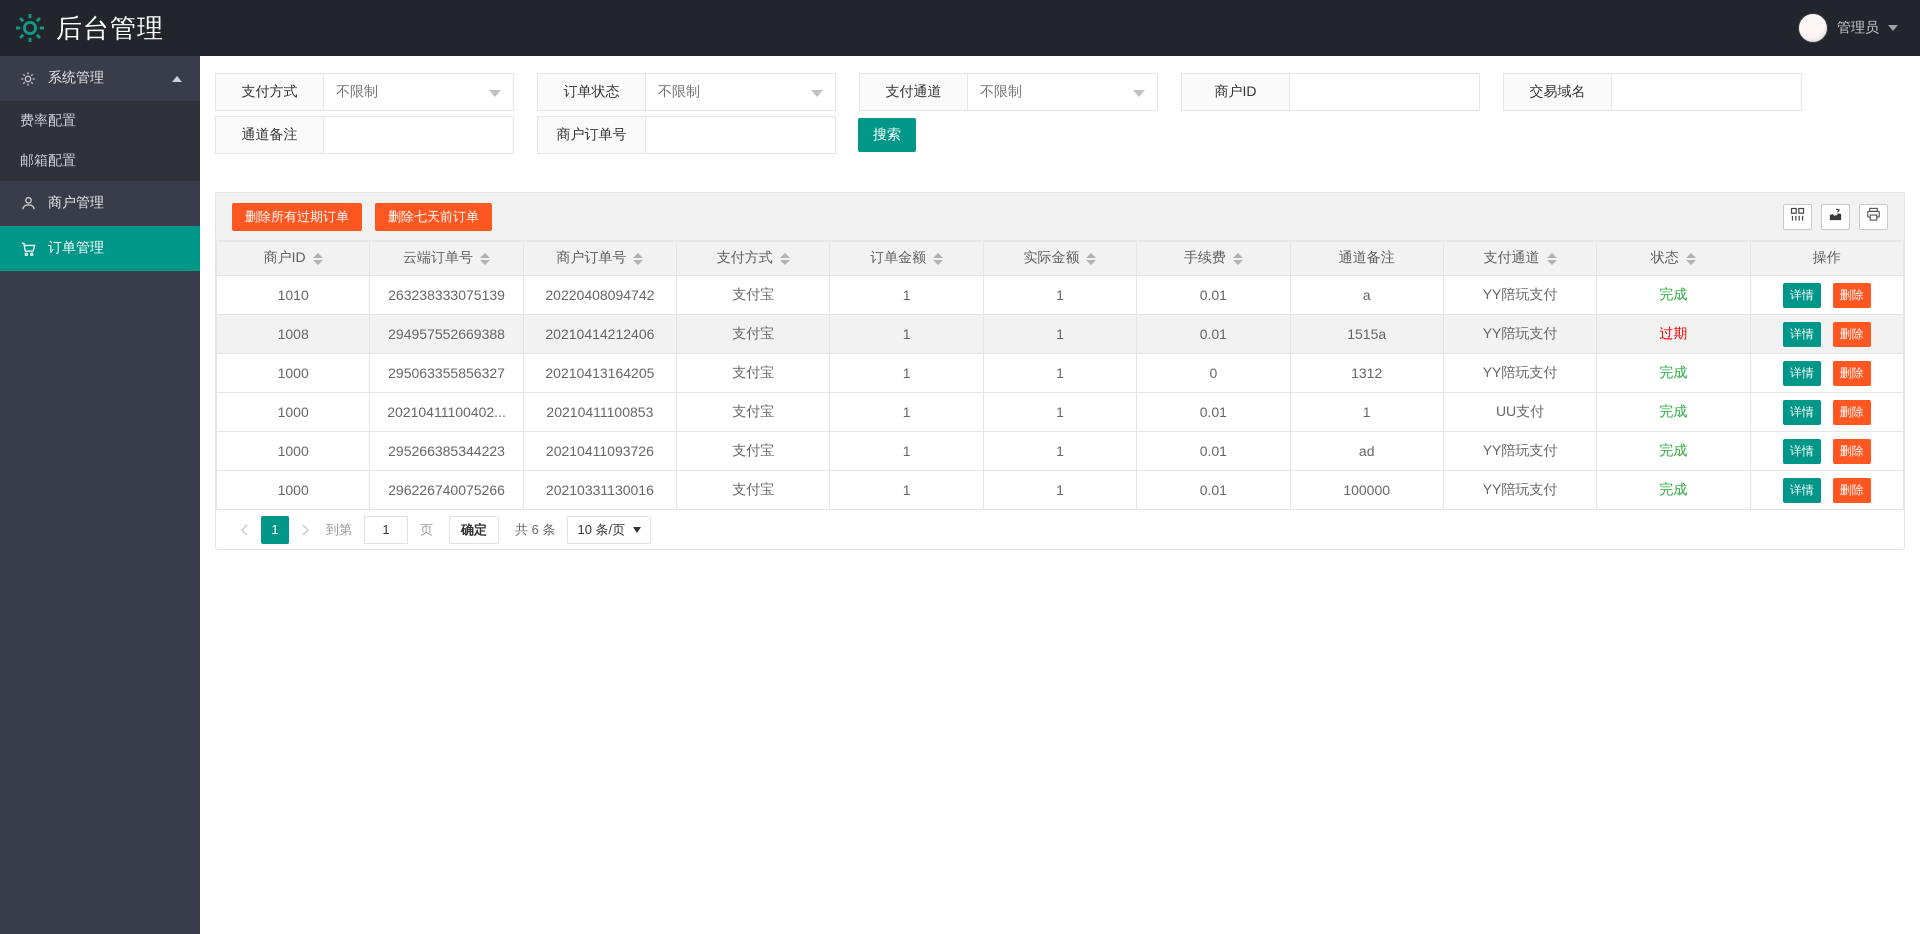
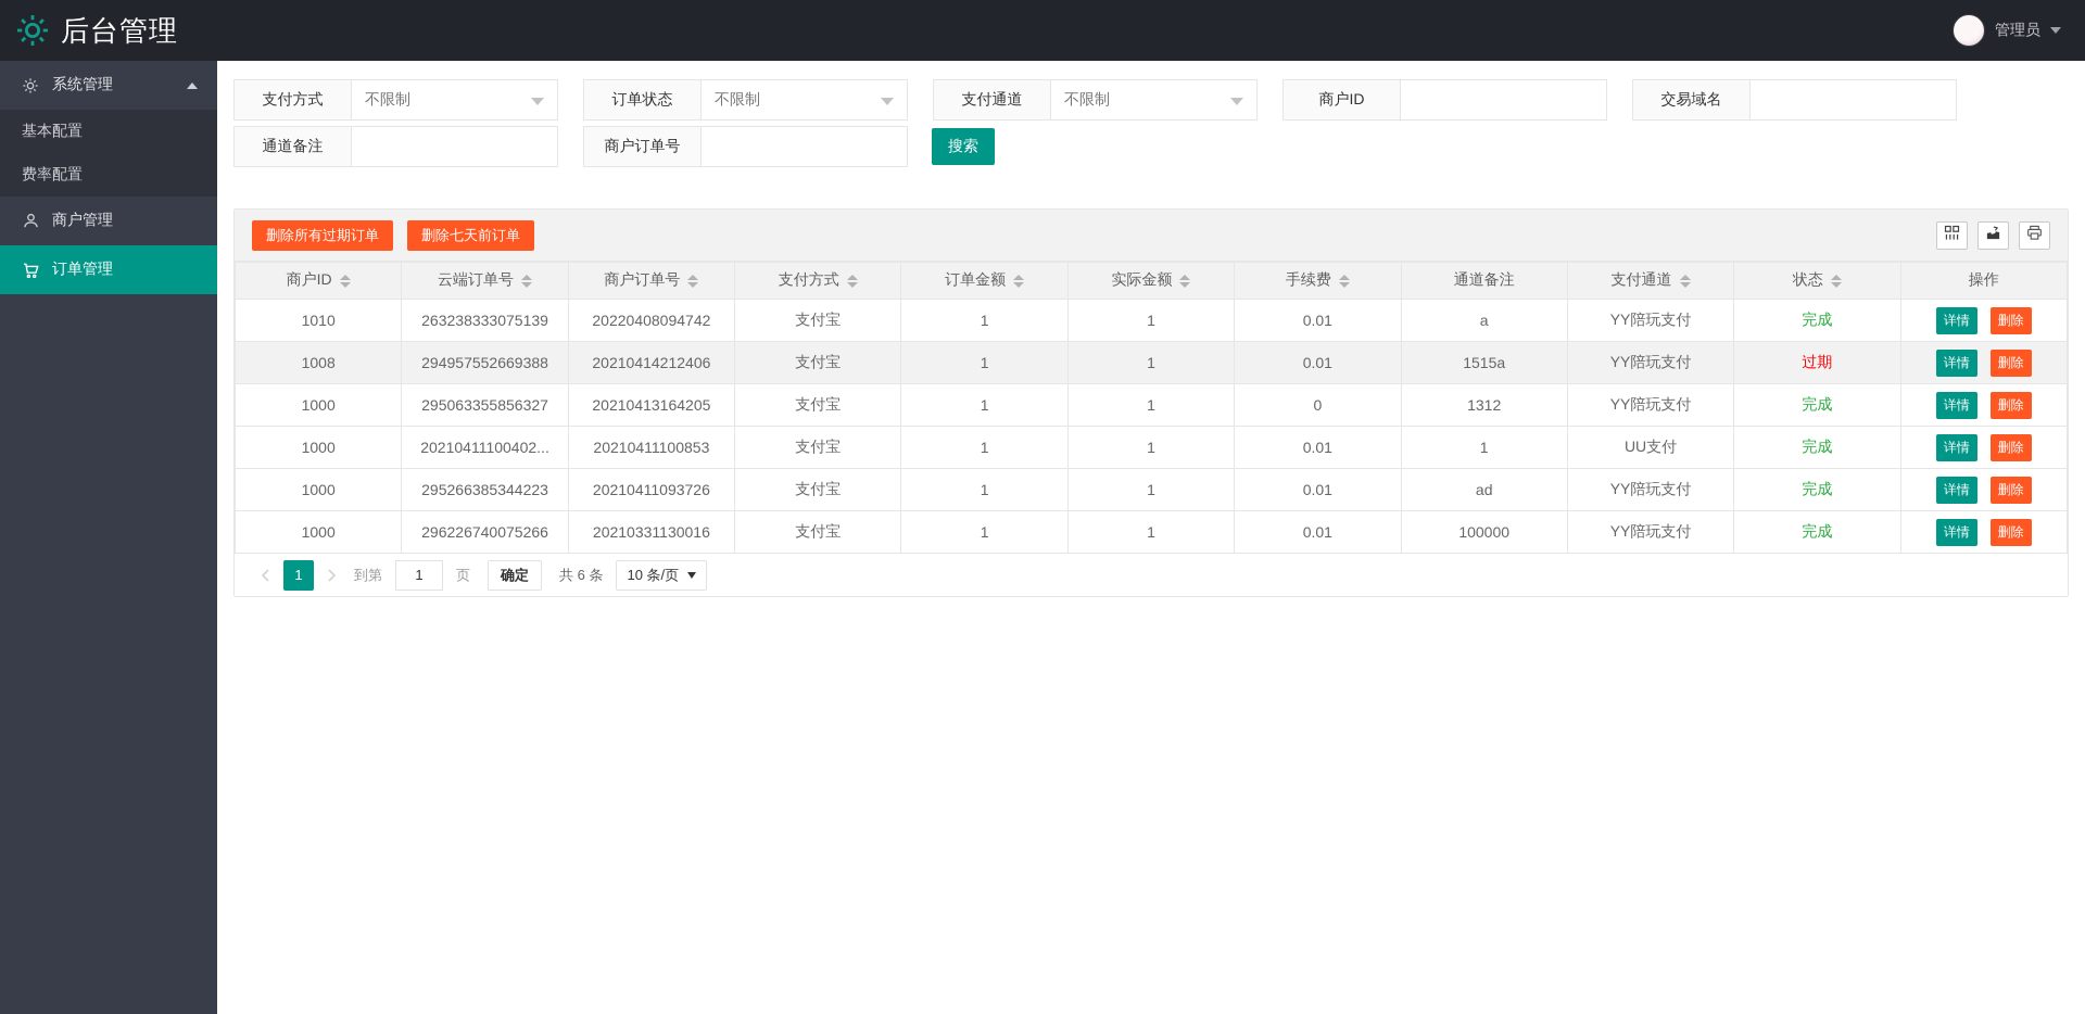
  后台管理
  管理员
  系统管理
+ 基本配置
  费率配置
- 邮箱配置
  商户管理
  订单管理
  支付方式
  不限制
  订单状态
  不限制
  支付通道
  不限制
  商户ID
  交易域名
  通道备注
  商户订单号
  搜索
  删除所有过期订单
  删除七天前订单
  商户ID	云端订单号	商户订单号	支付方式	订单金额	实际金额	手续费	通道备注	支付通道	状态	操作
  1010	263238333075139	20220408094742	支付宝	1	1	0.01	a	YY陪玩支付	完成	详情 删除
  1008	294957552669388	20210414212406	支付宝	1	1	0.01	1515a	YY陪玩支付	过期	详情 删除
  1000	295063355856327	20210413164205	支付宝	1	1	0	1312	YY陪玩支付	完成	详情 删除
  1000	20210411100402...	20210411100853	支付宝	1	1	0.01	1	UU支付	完成	详情 删除
  1000	295266385344223	20210411093726	支付宝	1	1	0.01	ad	YY陪玩支付	完成	详情 删除
  1000	296226740075266	20210331130016	支付宝	1	1	0.01	100000	YY陪玩支付	完成	详情 删除
  1
  到第
  1
  页
  确定
  共 6 条
  10 条/页
